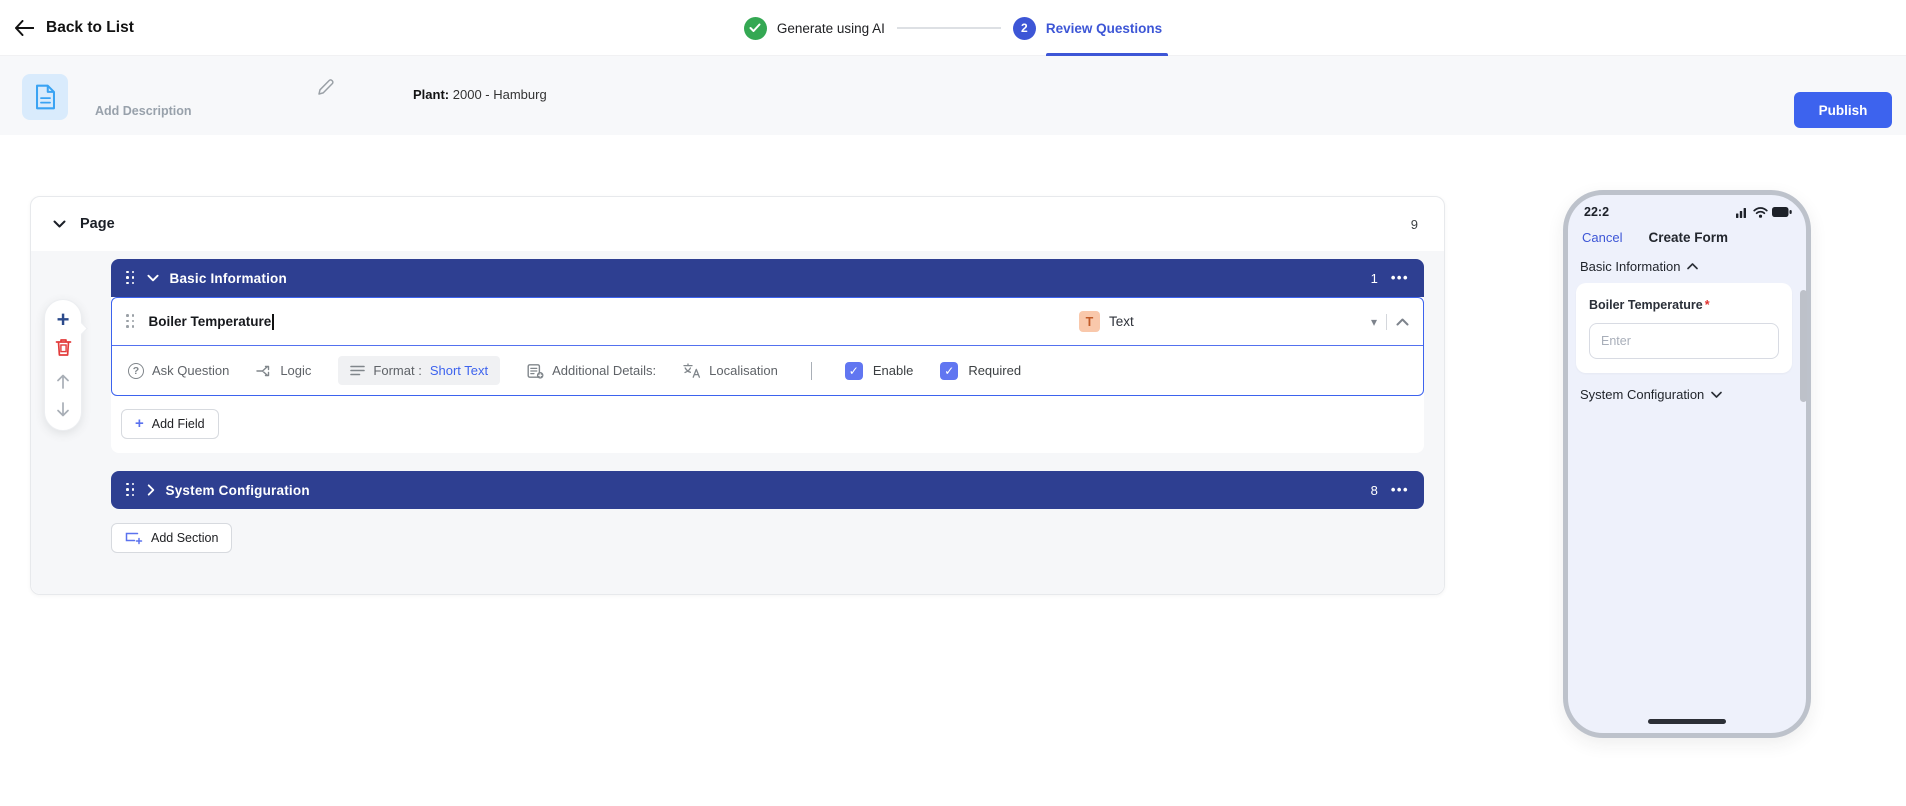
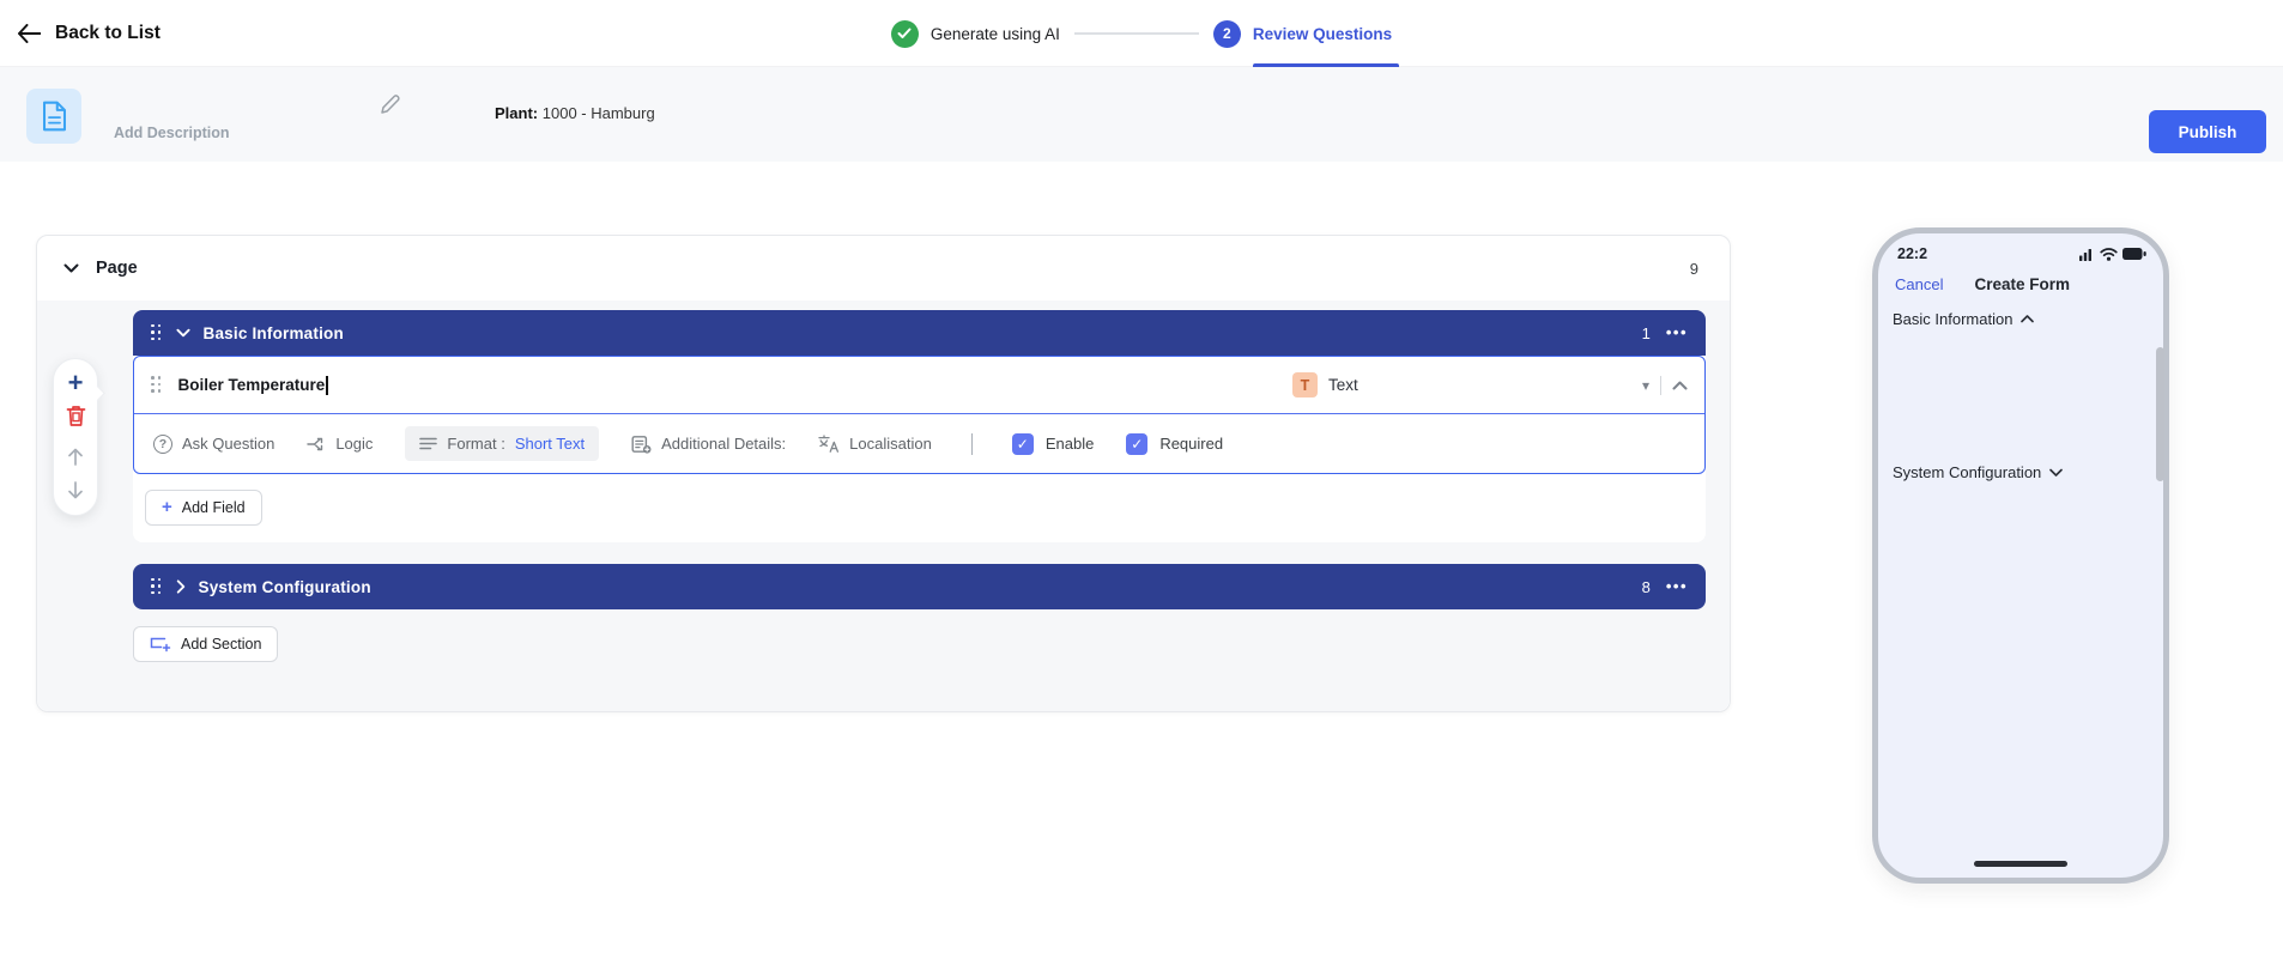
  Back to List
  Generate using AI
  2
  Review Questions
  Add Description
- Plant: 2000 - Hamburg
+ Plant: 1000 - Hamburg
  Publish
  Page
  9
  Basic Information
  1
  •••
  Boiler Temperature
  T
  Text
  ▾
  ?
  Ask Question
  Logic
  Format :
  Short Text
  Additional Details:
  Localisation
  ✓
  Enable
  ✓
  Required
  +
  Add Field
  System Configuration
  8
  •••
  Add Section
  +
  22:2
  Cancel
  Create Form
  Basic Information
- Boiler Temperature *
- Enter
  System Configuration
